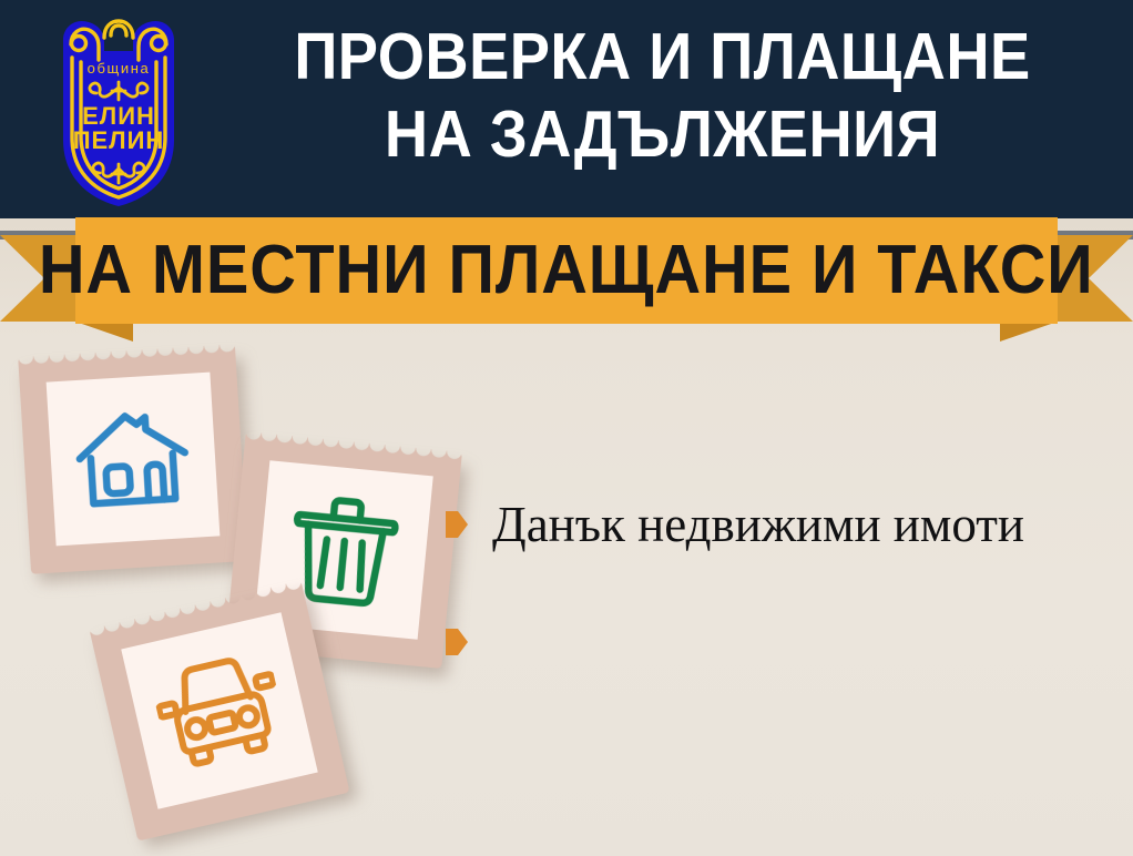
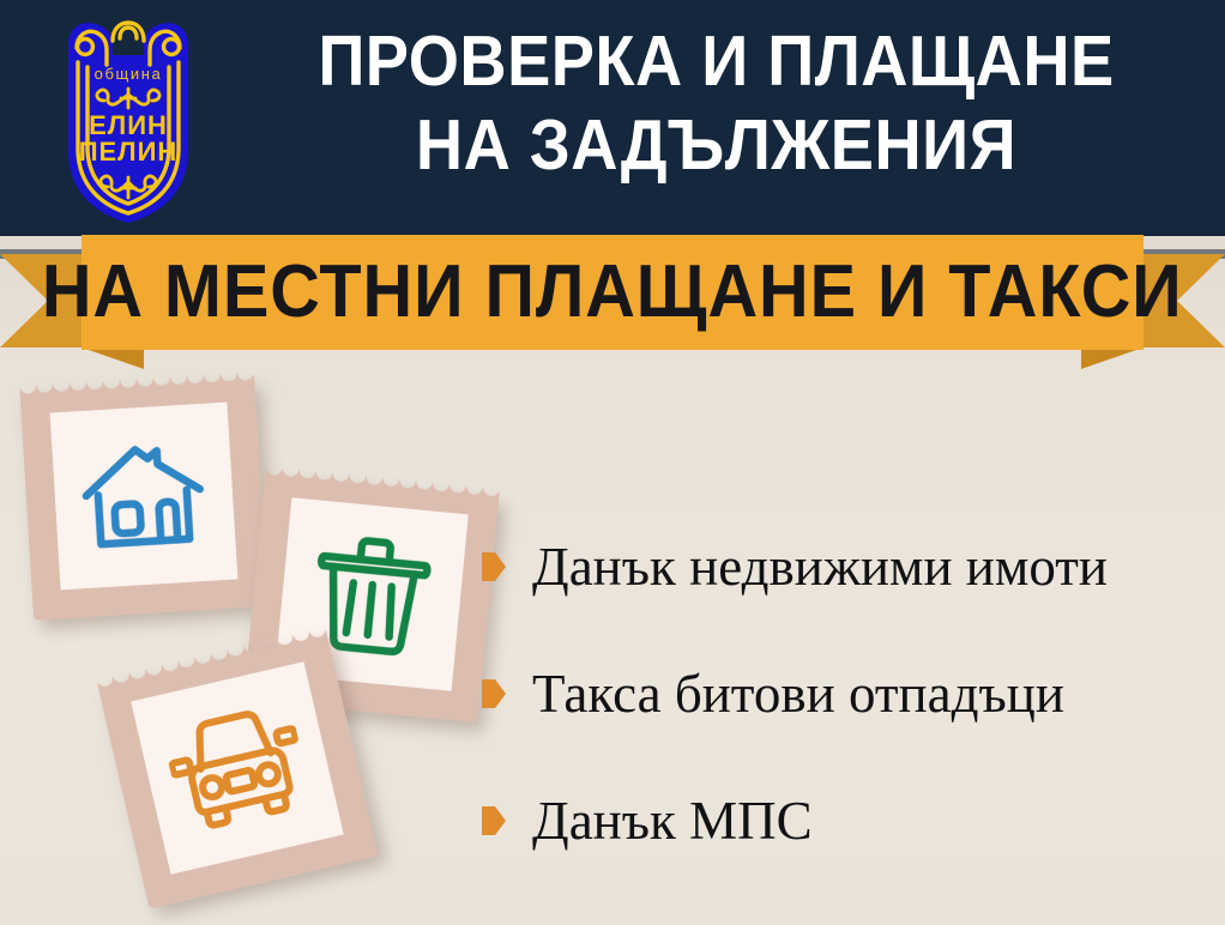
  община
  ЕЛИН
  ПЕЛИН
  ПРОВЕРКА И ПЛАЩАНЕ
  НА ЗАДЪЛЖЕНИЯ
  НА МЕСТНИ ПЛАЩАНЕ И ТАКСИ
  Данък недвижими имоти
+ Такса битови отпадъци
+ Данък МПС
